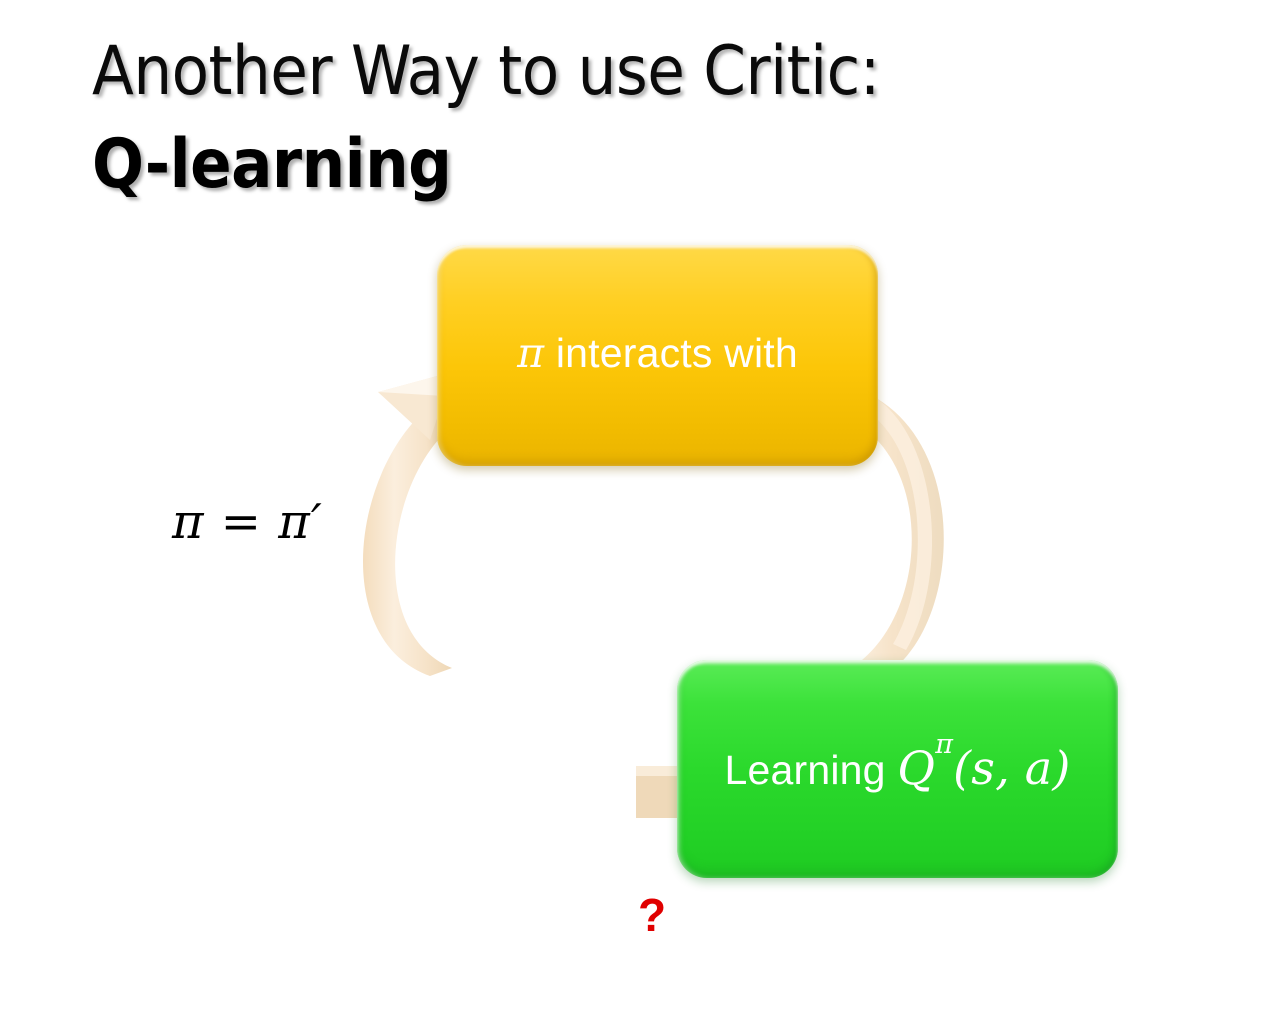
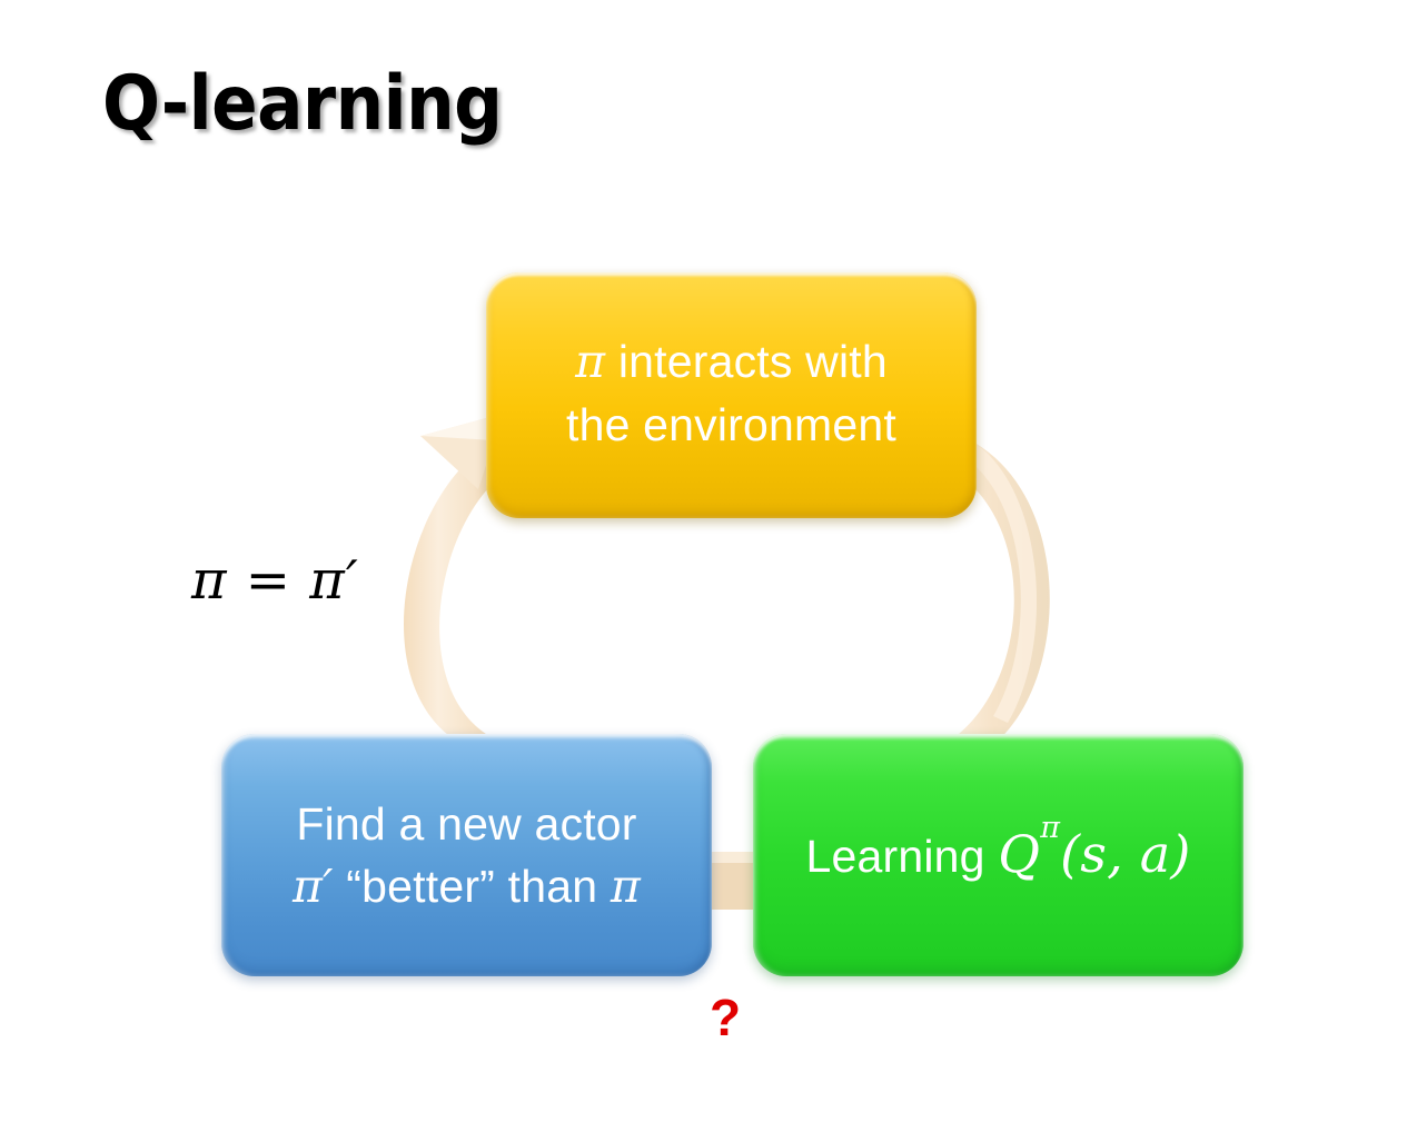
- Another Way to use Critic:
  Q-learning
  π interacts with
+ the environment
+ Find a new actor
+ π′ “better” than π
  Learning Qπ(s, a)
  π = π′
  ?
